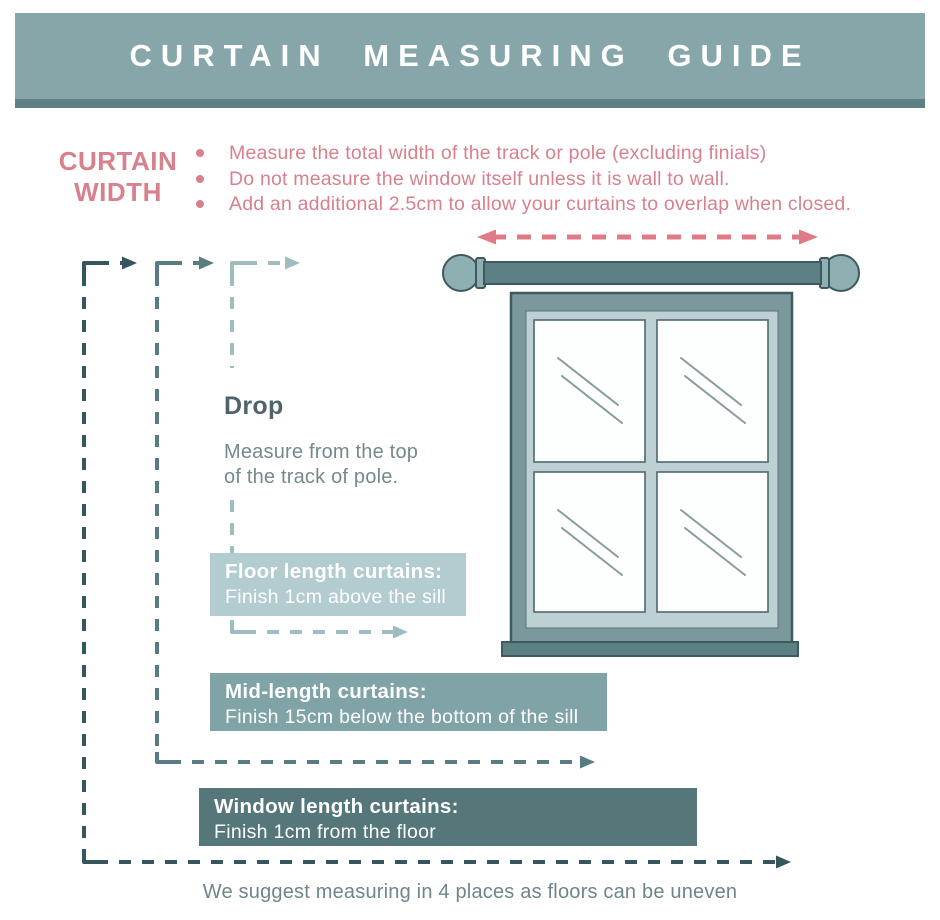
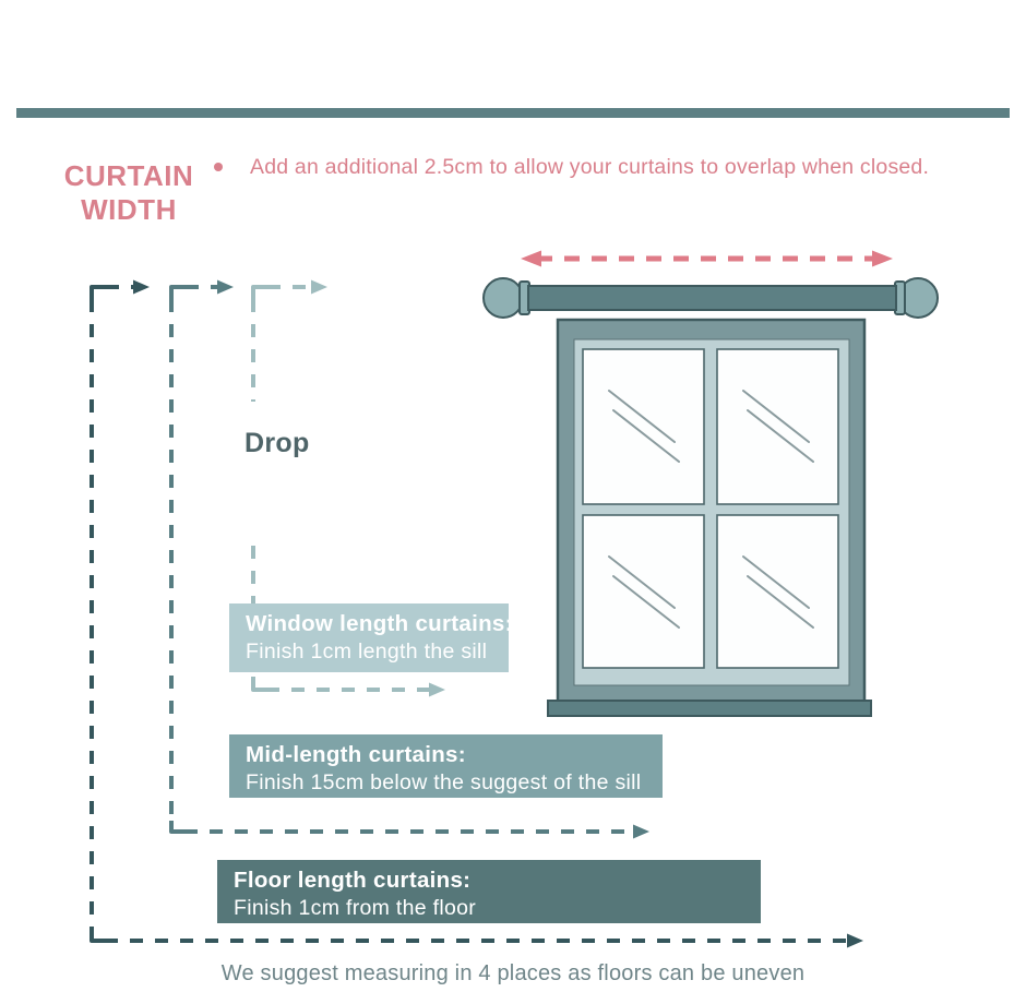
- CURTAIN MEASURING GUIDE
  CURTAIN WIDTH
- Measure the total width of the track or pole (excluding finials)
- Do not measure the window itself unless it is wall to wall.
  Add an additional 2.5cm to allow your curtains to overlap when closed.
  Drop
- Measure from the top
- of the track of pole.
- Floor length curtains:
+ Window length curtains:
- Finish 1cm above the sill
+ Finish 1cm length the sill
  Mid-length curtains:
- Finish 15cm below the bottom of the sill
+ Finish 15cm below the suggest of the sill
- Window length curtains:
+ Floor length curtains:
  Finish 1cm from the floor
  We suggest measuring in 4 places as floors can be uneven
